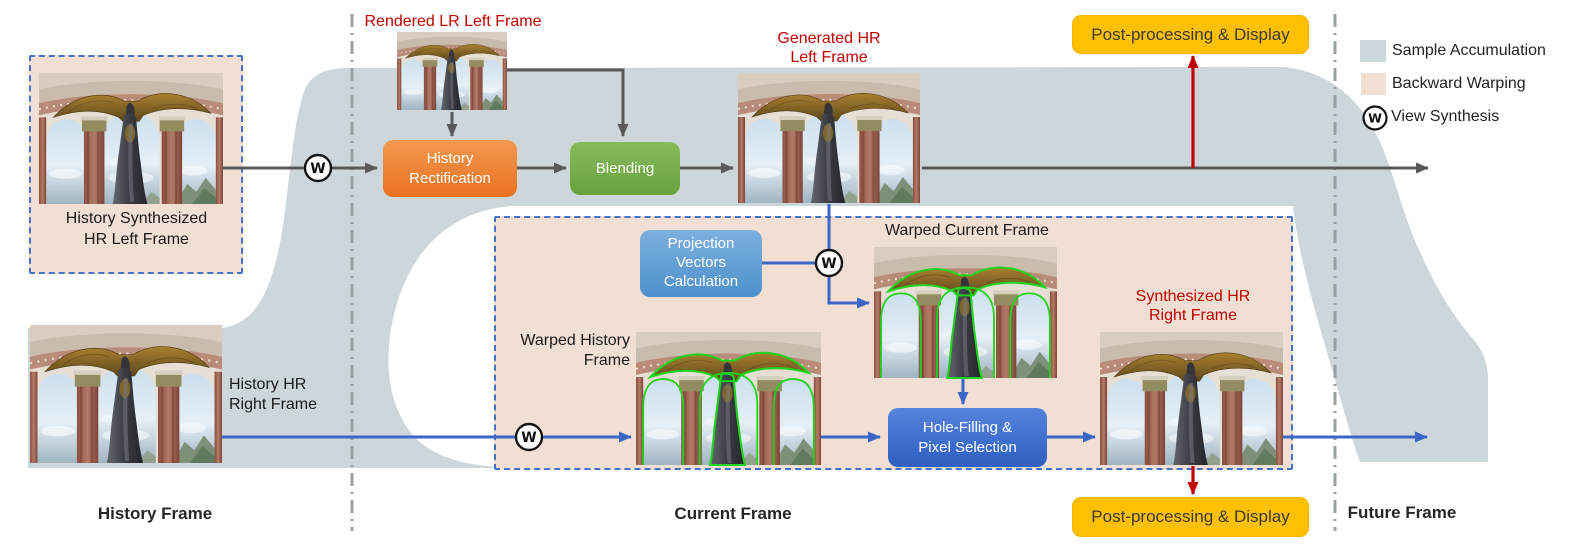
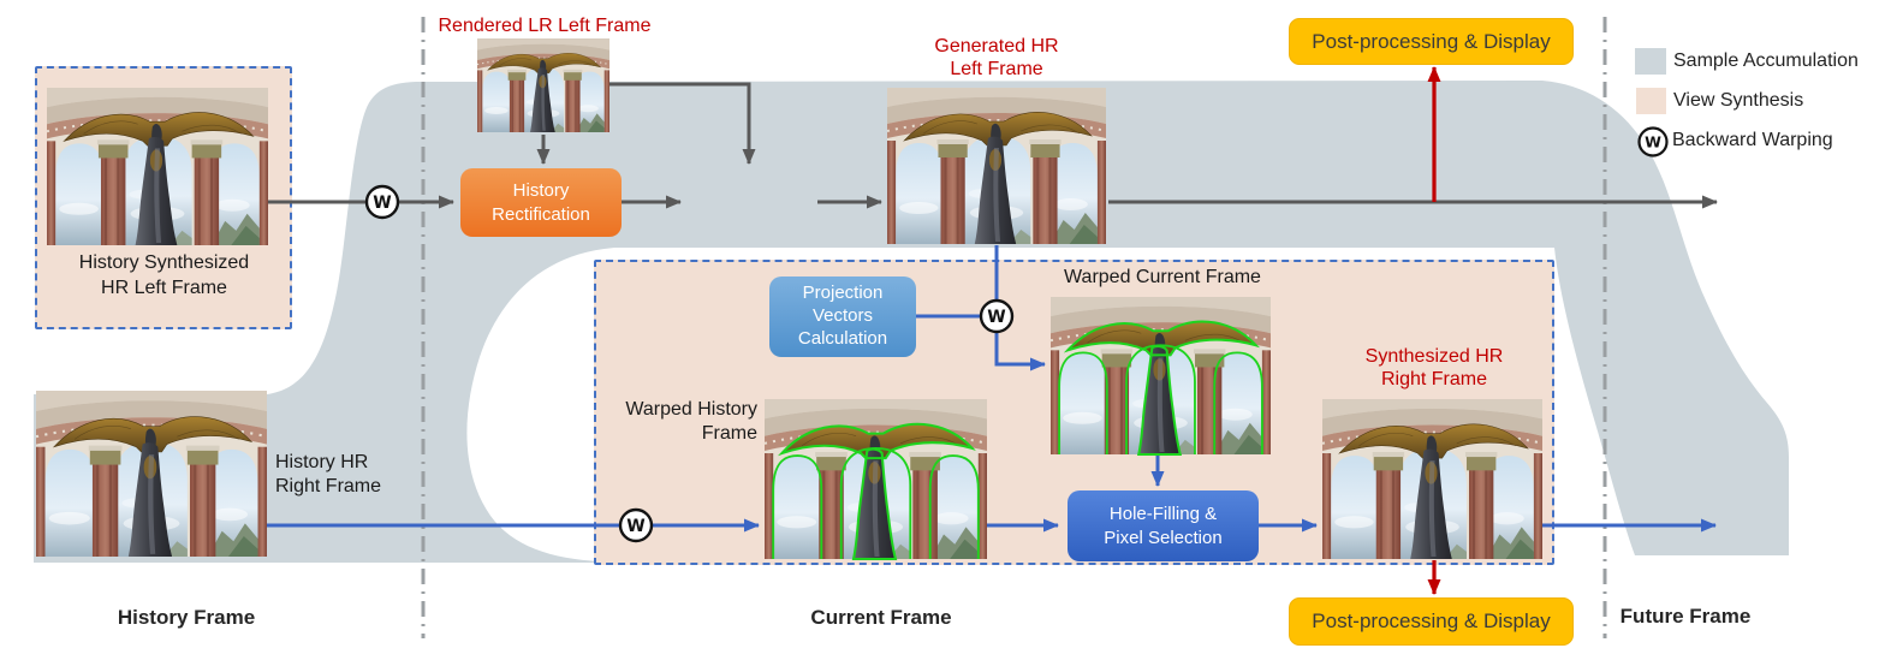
  W
  W
  W
  History
  Rectification
- Blending
  Projection
  Vectors
  Calculation
  Hole-Filling &
  Pixel Selection
  Post-processing & Display
  Post-processing & Display
  Rendered LR Left Frame
  Generated HR
  Left Frame
  History Synthesized
  HR Left Frame
  History HR
  Right Frame
  Warped History
  Frame
  Warped Current Frame
  Synthesized HR
  Right Frame
  History Frame
  Current Frame
  Future Frame
  Sample Accumulation
- Backward Warping
+ View Synthesis
  W
- View Synthesis
+ Backward Warping
